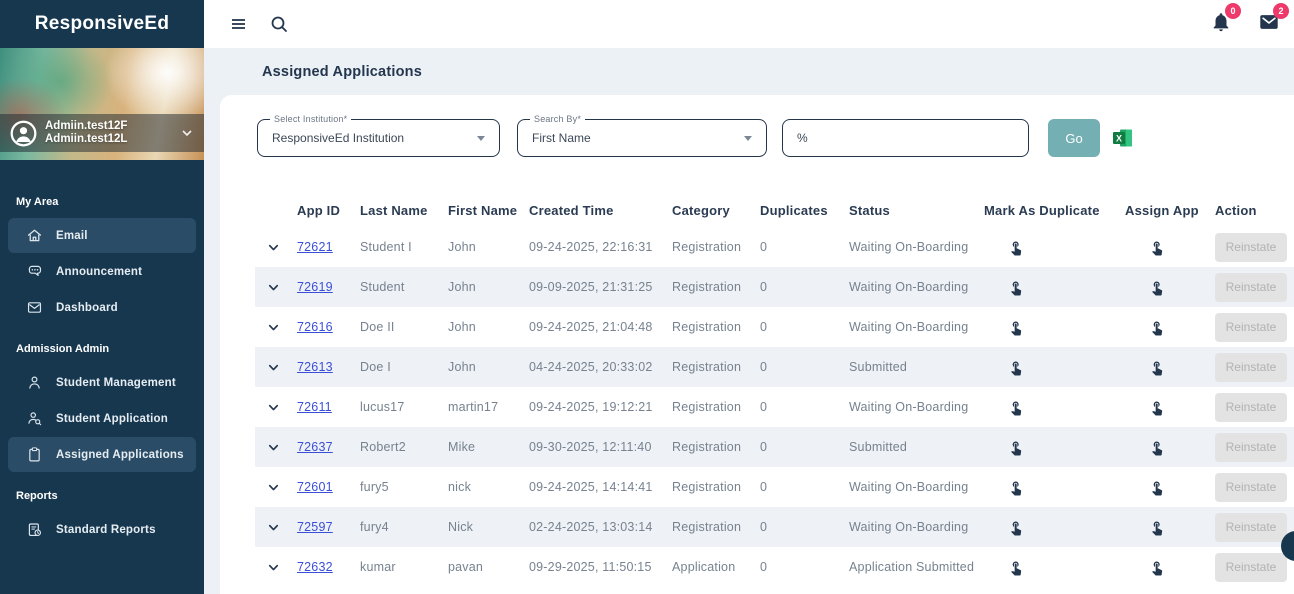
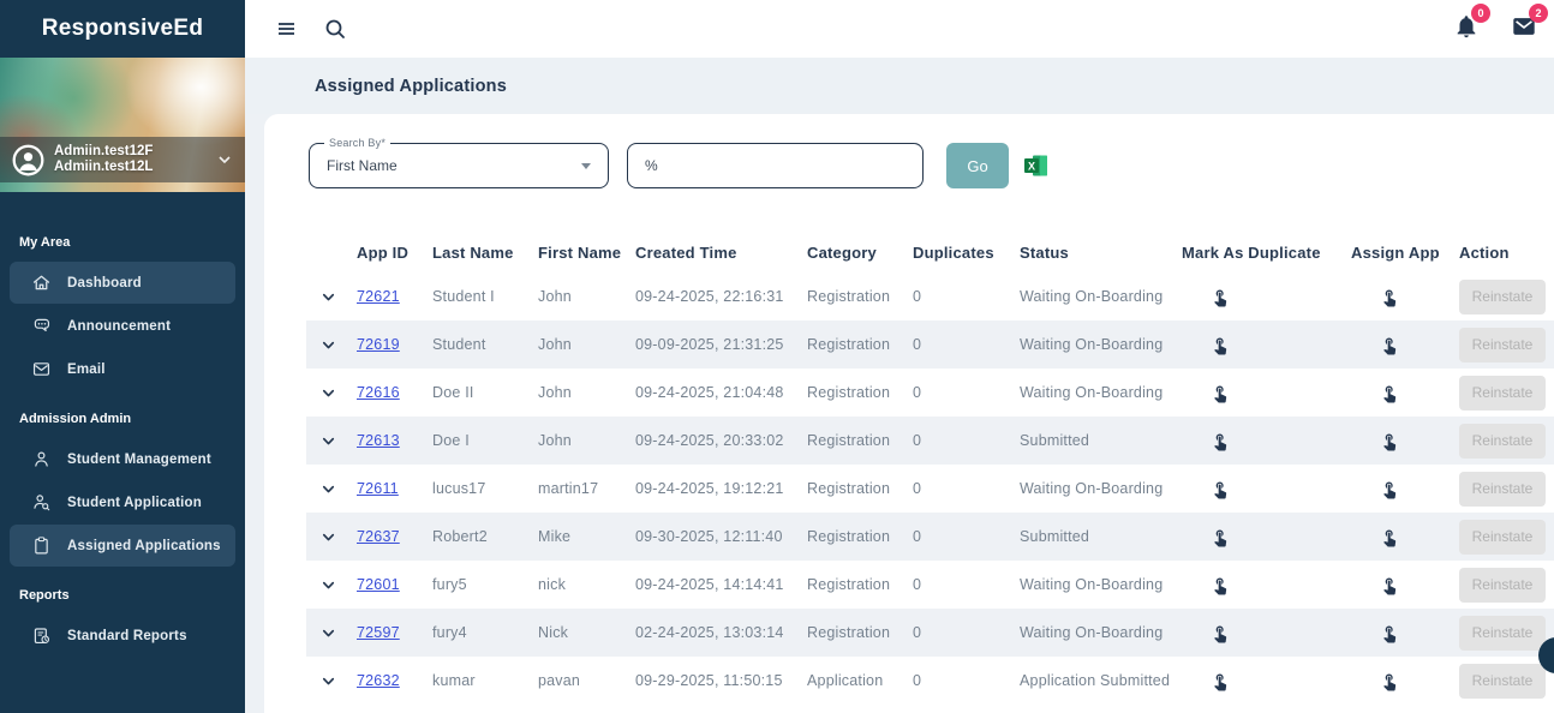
  ResponsiveEd
  Admiin.test12F
  Admiin.test12L
  My Area
- Email
+ Dashboard
  Announcement
- Dashboard
+ Email
  Admission Admin
  Student Management
  Student Application
  Assigned Applications
  Reports
  Standard Reports
  0
  2
  Assigned Applications
- Select Institution*
- ResponsiveEd Institution
  Search By*
  First Name
  %
  Go
  X
  App ID
  Last Name
  First Name
  Created Time
  Category
  Duplicates
  Status
  Mark As Duplicate
  Assign App
  Action
  72621
  Student I
  John
  09-24-2025, 22:16:31
  Registration
  0
  Waiting On-Boarding
  Reinstate
  72619
  Student
  John
  09-09-2025, 21:31:25
  Registration
  0
  Waiting On-Boarding
  Reinstate
  72616
  Doe II
  John
  09-24-2025, 21:04:48
  Registration
  0
  Waiting On-Boarding
  Reinstate
  72613
  Doe I
  John
- 04-24-2025, 20:33:02
+ 09-24-2025, 20:33:02
  Registration
  0
  Submitted
  Reinstate
  72611
  lucus17
  martin17
  09-24-2025, 19:12:21
  Registration
  0
  Waiting On-Boarding
  Reinstate
  72637
  Robert2
  Mike
  09-30-2025, 12:11:40
  Registration
  0
  Submitted
  Reinstate
  72601
  fury5
  nick
  09-24-2025, 14:14:41
  Registration
  0
  Waiting On-Boarding
  Reinstate
  72597
  fury4
  Nick
  02-24-2025, 13:03:14
  Registration
  0
  Waiting On-Boarding
  Reinstate
  72632
  kumar
  pavan
  09-29-2025, 11:50:15
  Application
  0
  Application Submitted
  Reinstate
